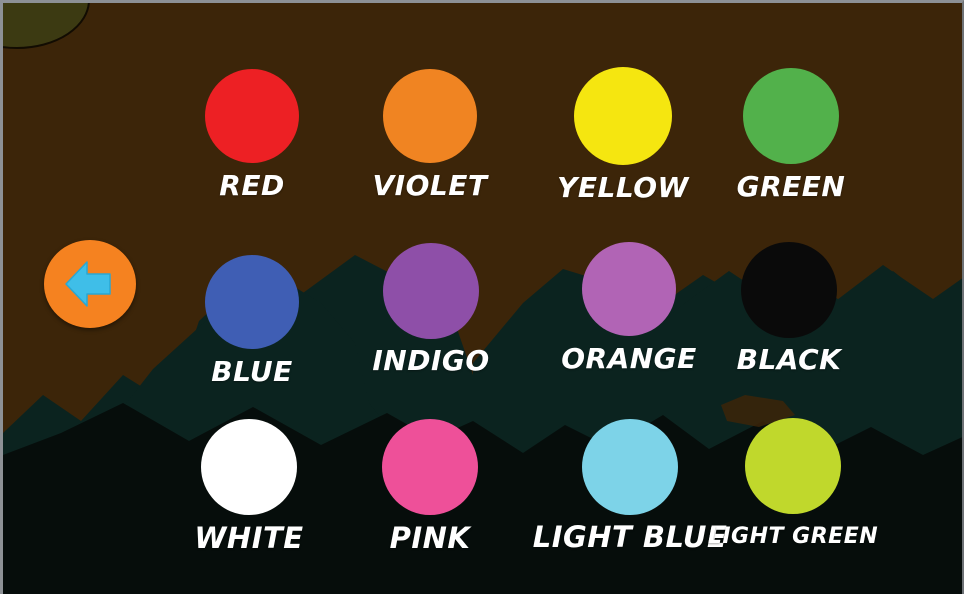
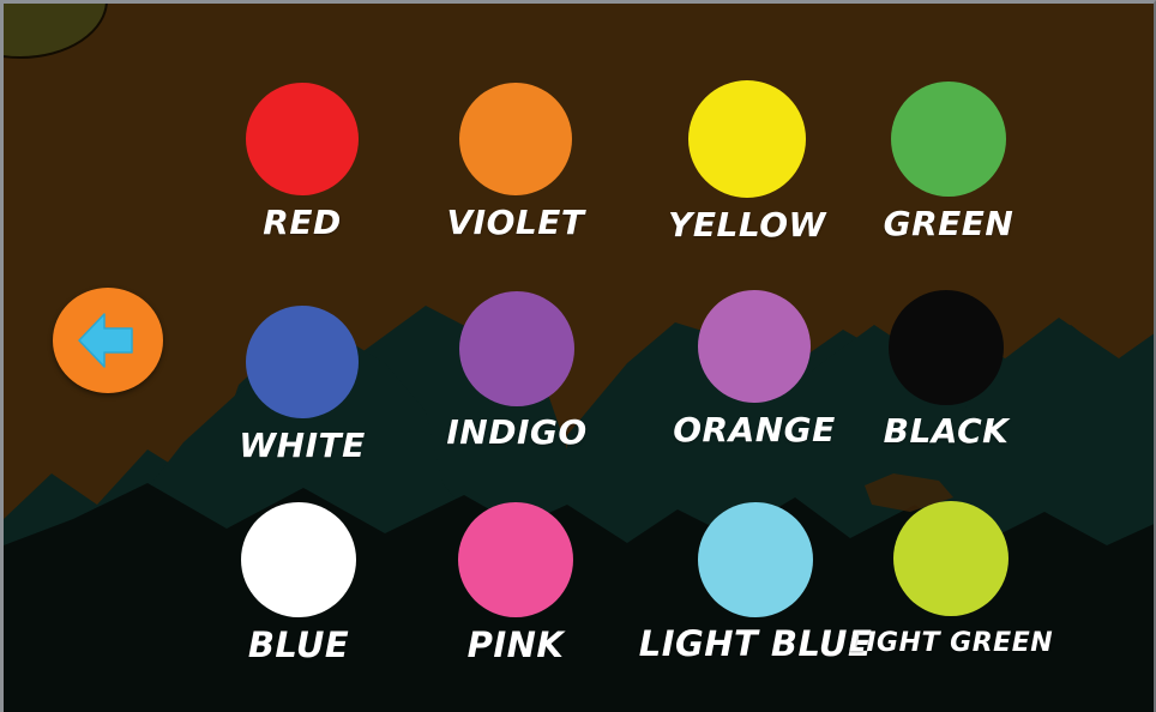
  RED
  VIOLET
  YELLOW
  GREEN
- BLUE
+ WHITE
  INDIGO
  ORANGE
  BLACK
- WHITE
+ BLUE
  PINK
  LIGHT BLUE
  LIGHT GREEN
